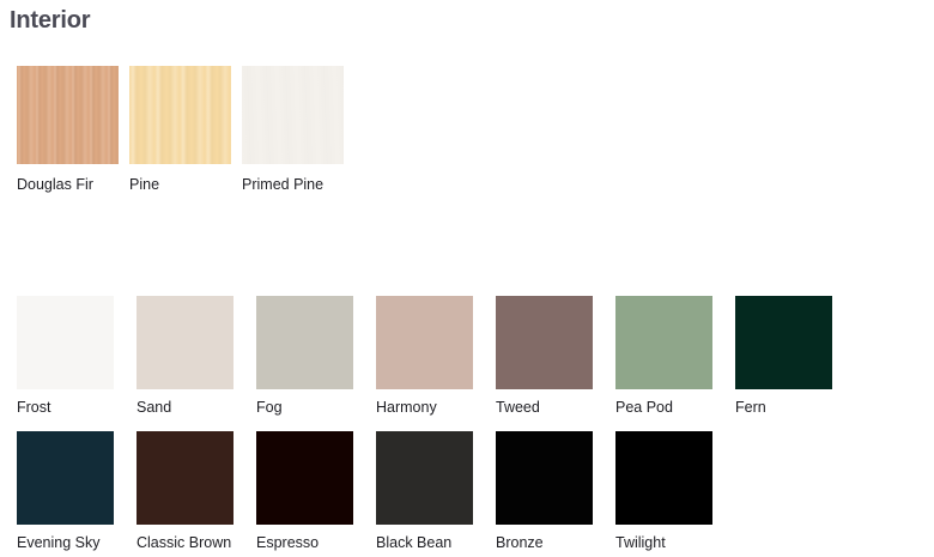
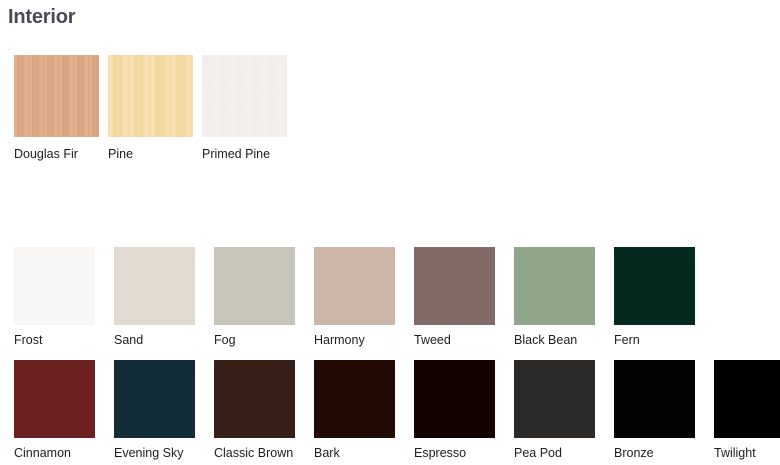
  Interior
  Douglas Fir
  Pine
  Primed Pine
  Frost
  Sand
  Fog
  Harmony
  Tweed
- Pea Pod
+ Black Bean
  Fern
+ Cinnamon
  Evening Sky
  Classic Brown
+ Bark
  Espresso
- Black Bean
+ Pea Pod
  Bronze
  Twilight
